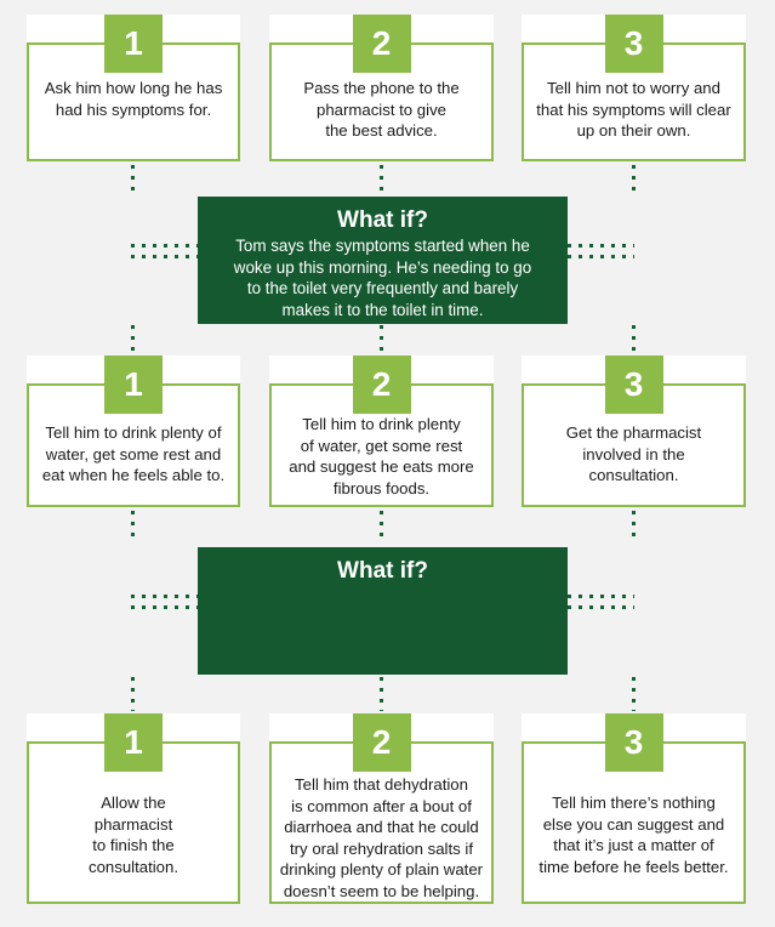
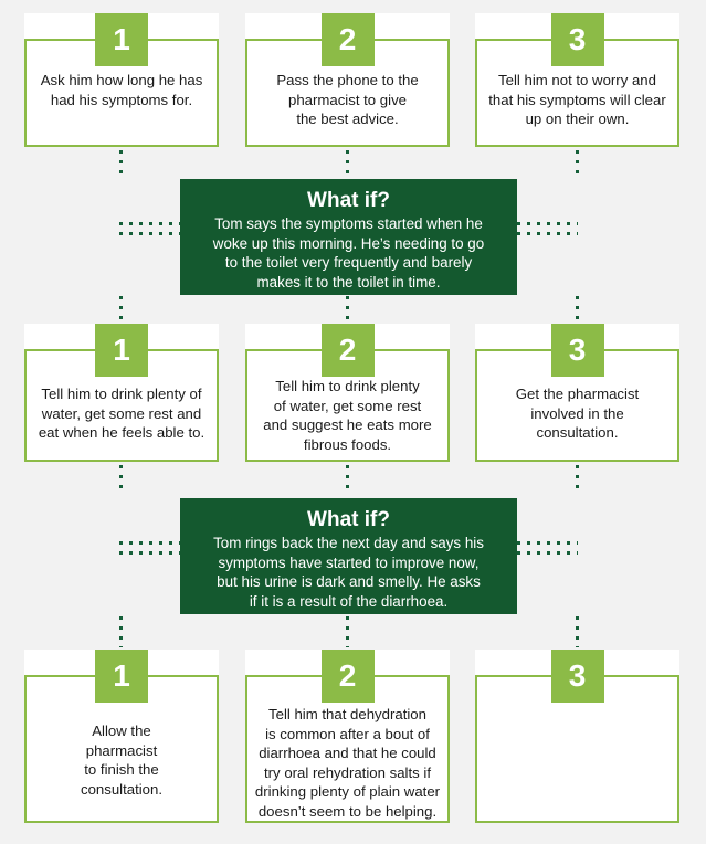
  1
  Ask him how long he has
  had his symptoms for.
  2
  Pass the phone to the
  pharmacist to give
  the best advice.
  3
  Tell him not to worry and
  that his symptoms will clear
  up on their own.
  What if?
  Tom says the symptoms started when he
  woke up this morning. He’s needing to go
  to the toilet very frequently and barely
  makes it to the toilet in time.
  1
  Tell him to drink plenty of
  water, get some rest and
  eat when he feels able to.
  2
  Tell him to drink plenty
  of water, get some rest
  and suggest he eats more
  fibrous foods.
  3
  Get the pharmacist
  involved in the
  consultation.
  What if?
+ Tom rings back the next day and says his
+ symptoms have started to improve now,
+ but his urine is dark and smelly. He asks
+ if it is a result of the diarrhoea.
  1
  Allow the
  pharmacist
  to finish the
  consultation.
  2
  Tell him that dehydration
  is common after a bout of
  diarrhoea and that he could
  try oral rehydration salts if
  drinking plenty of plain water
  doesn’t seem to be helping.
  3
- Tell him there’s nothing
- else you can suggest and
- that it’s just a matter of
- time before he feels better.
